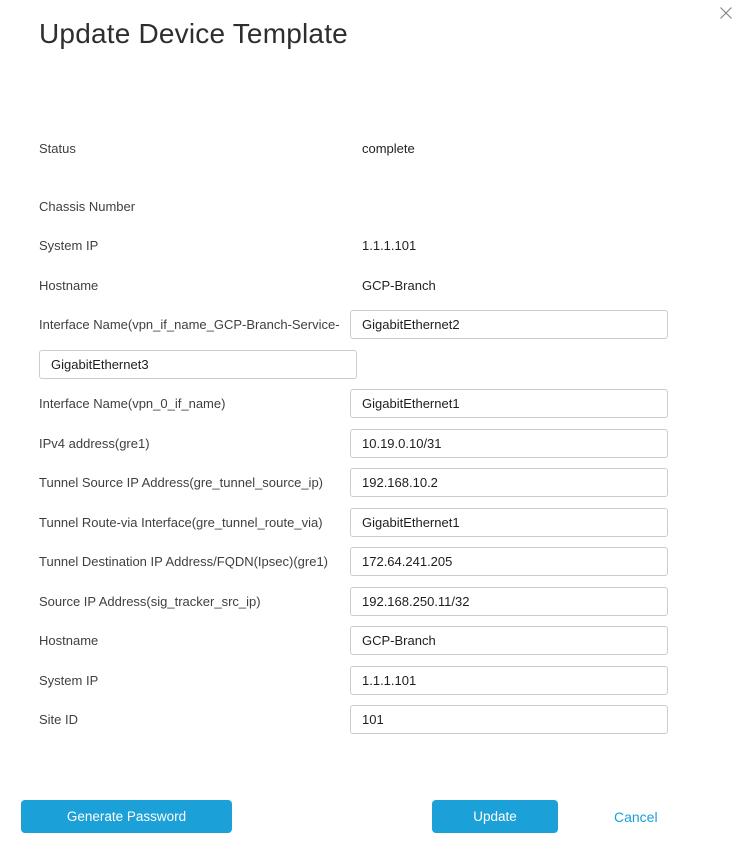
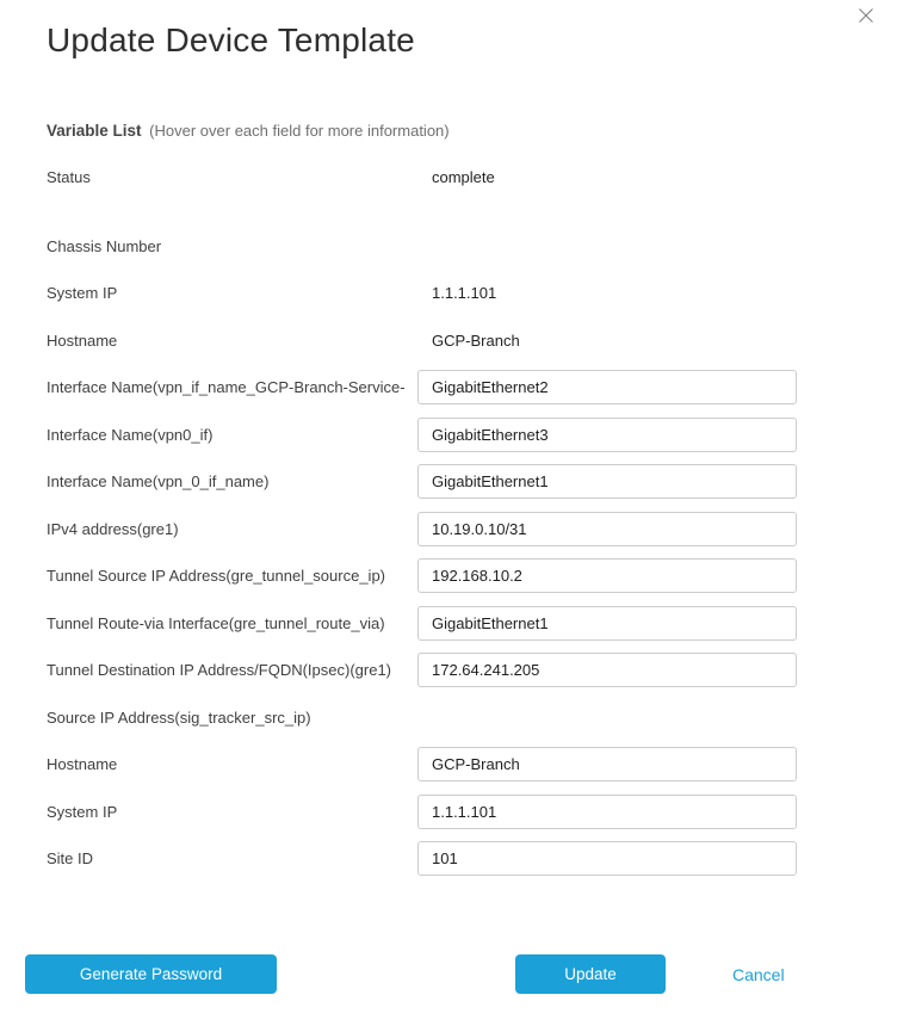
  Update Device Template
+ Variable List (Hover over each field for more information)
  Status
  complete
  Chassis Number
  System IP
  1.1.1.101
  Hostname
  GCP-Branch
  Interface Name(vpn_if_name_GCP-Branch-Service-
  GigabitEthernet2
+ Interface Name(vpn0_if)
  GigabitEthernet3
  Interface Name(vpn_0_if_name)
  GigabitEthernet1
  IPv4 address(gre1)
  10.19.0.10/31
  Tunnel Source IP Address(gre_tunnel_source_ip)
  192.168.10.2
  Tunnel Route-via Interface(gre_tunnel_route_via)
  GigabitEthernet1
  Tunnel Destination IP Address/FQDN(Ipsec)(gre1)
  172.64.241.205
  Source IP Address(sig_tracker_src_ip)
- 192.168.250.11/32
  Hostname
  GCP-Branch
  System IP
  1.1.1.101
  Site ID
  101
  Generate Password
  Update
  Cancel
